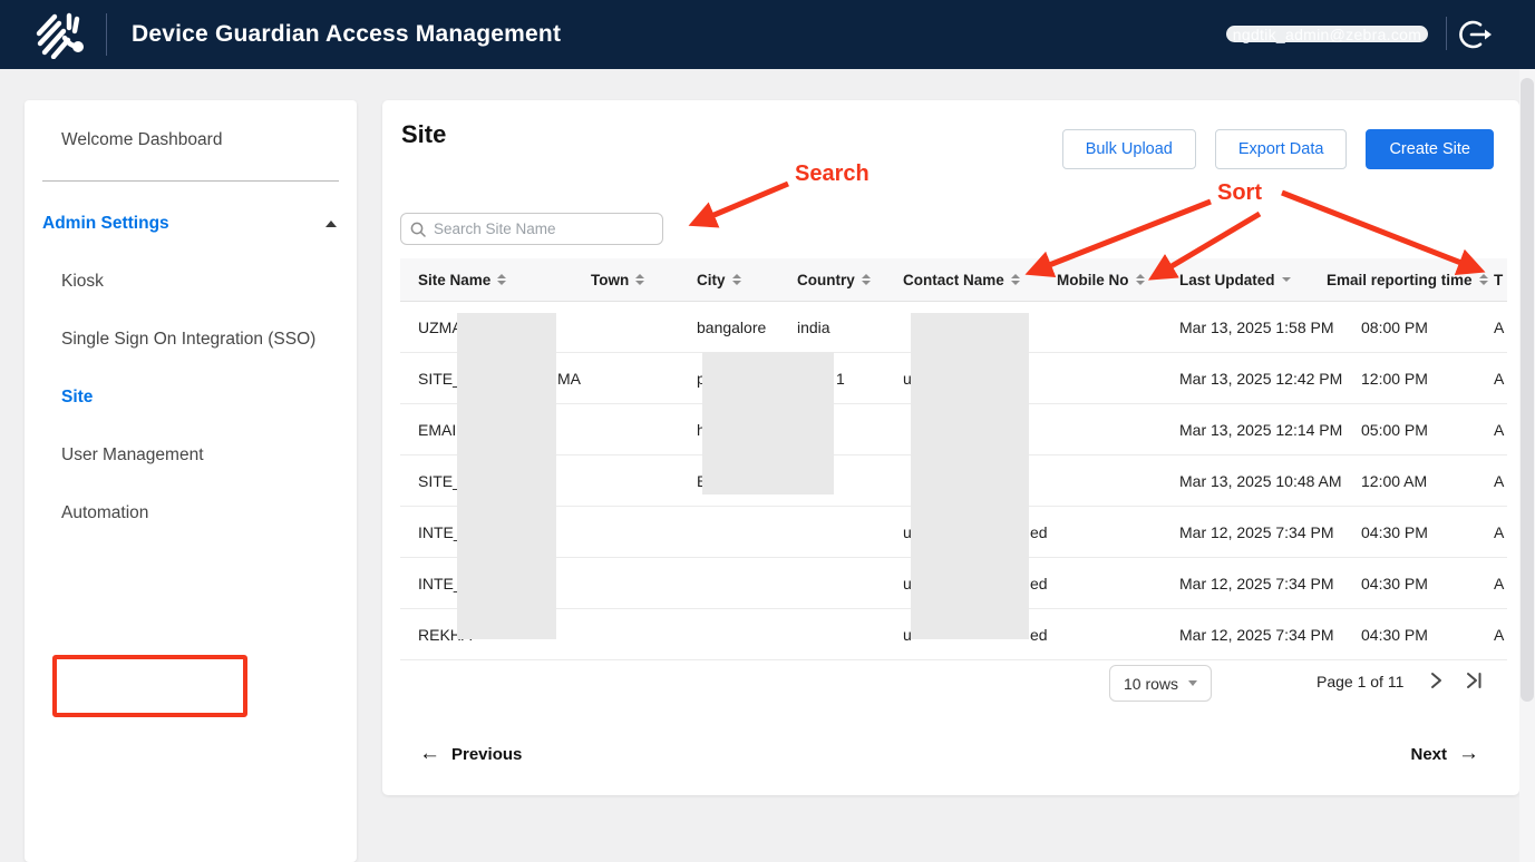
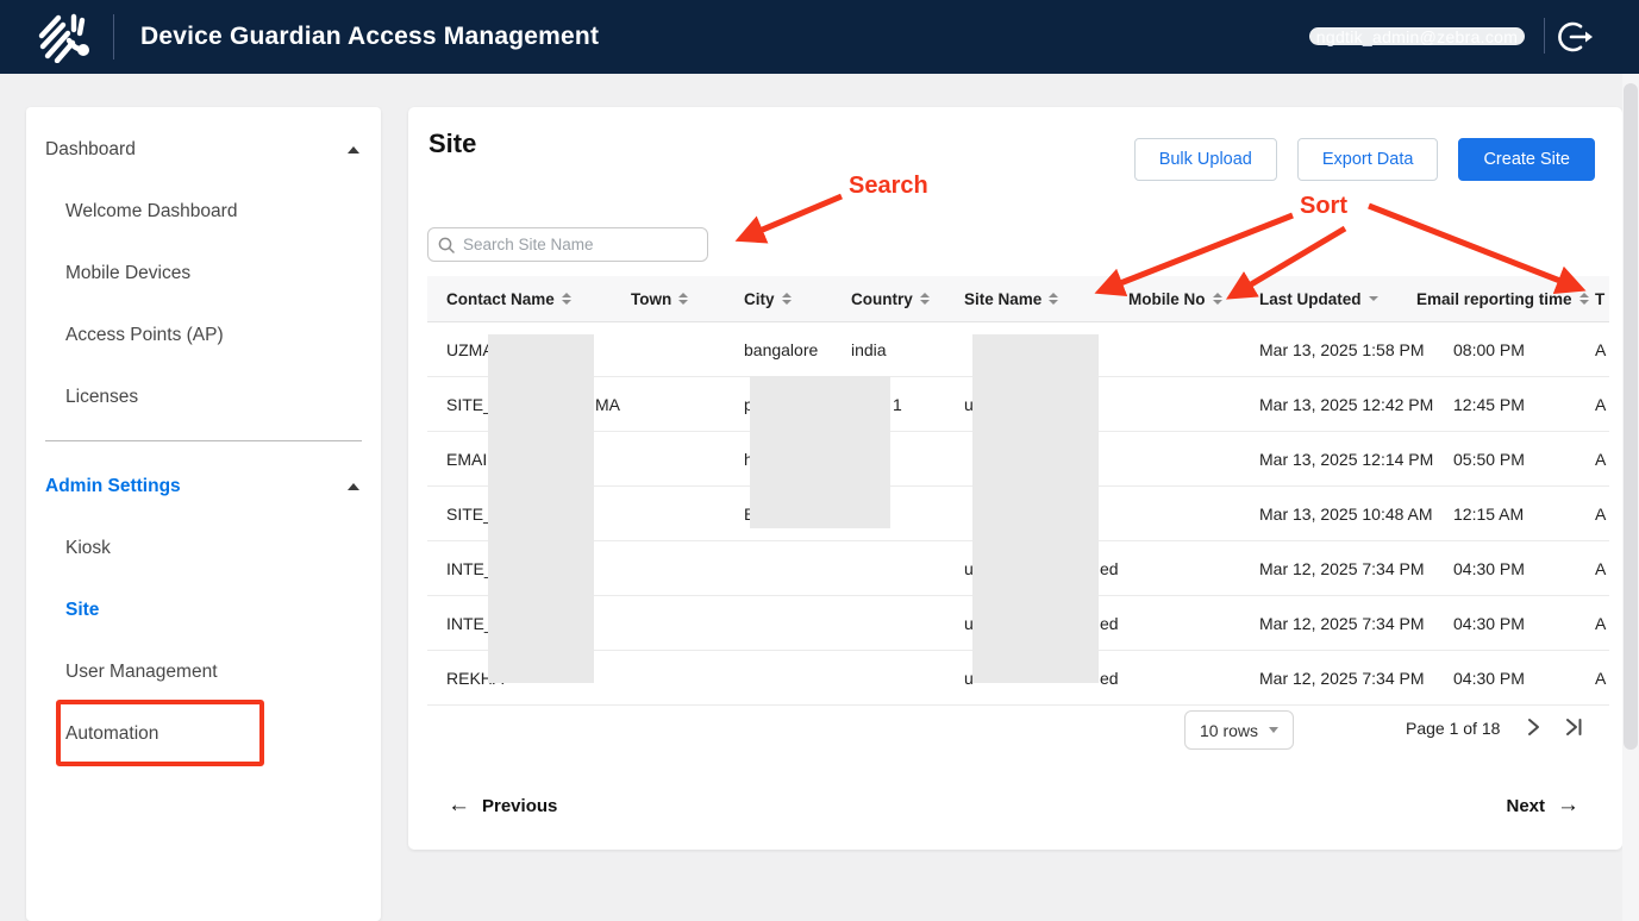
  Device Guardian Access Management
+ Dashboard
  Welcome Dashboard
+ Mobile Devices
+ Access Points (AP)
+ Licenses
  Admin Settings
  Kiosk
- Single Sign On Integration (SSO)
  Site
  User Management
  Automation
  Site
  Bulk Upload
  Export Data
  Create Site
  Search Site Name
- Site Name
+ Contact Name
  Town
  City
  Country
- Contact Name
+ Site Name
  Mobile No
  Last Updated
  Email reporting time
  T
  bangalore
  india
  Mar 13, 2025 1:58 P
  08:00 PM
  A
  MA
  p
  1
  u
  Mar 13, 2025 12:42 P
- 12:00 PM
+ 12:45 PM
  A
  h
  Mar 13, 2025 12:14 P
- 05:00 PM
+ 05:50 PM
  A
  Mar 13, 2025 10:48 A
- 12:00 AM
+ 12:15 AM
  A
  u
  ed
  Mar 12, 2025 7:34 P
  04:30 PM
  A
  u
  ed
  Mar 12, 2025 7:34 P
  04:30 PM
  A
  REKH
  u
  ed
  Mar 12, 2025 7:34 P
  04:30 PM
  A
  10 rows
- Page 1 of 11
+ Page 1 of 18
  ←
  Previous
  Next
  →
  Search
  Sort
